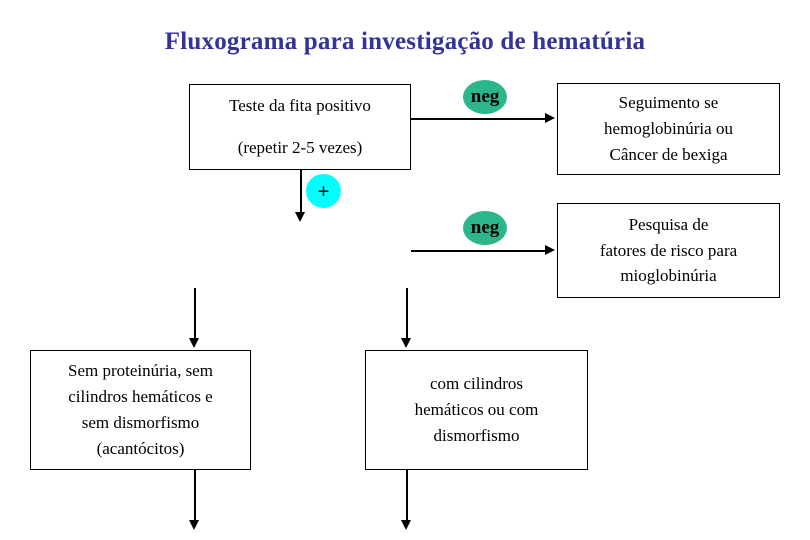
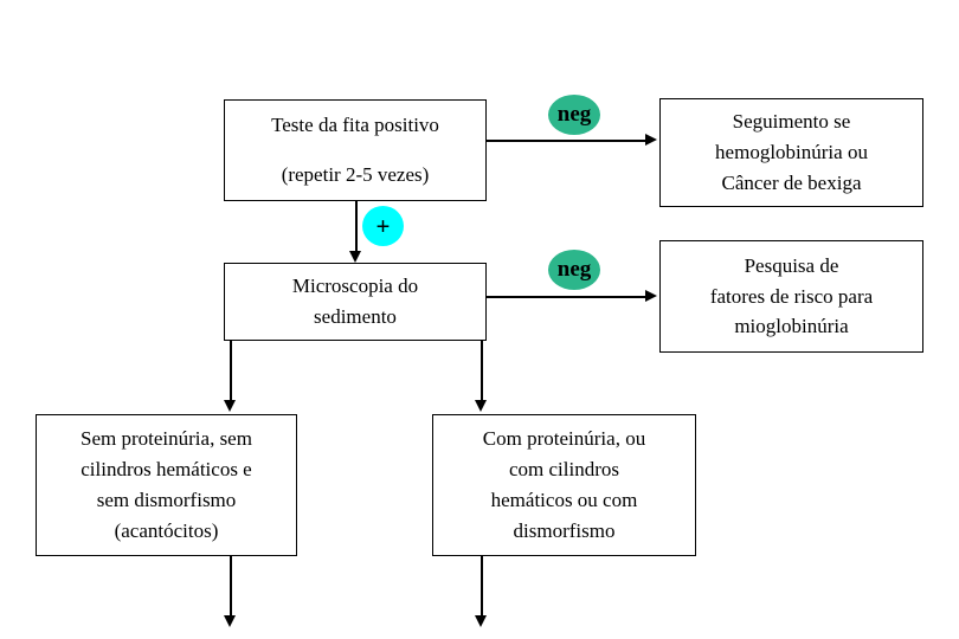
- Fluxograma para investigação de hematúria
  Teste da fita positivo
  (repetir 2-5 vezes)
+ Microscopia do
+ sedimento
  Seguimento se
  hemoglobinúria ou
  Câncer de bexiga
  Pesquisa de
  fatores de risco para
  mioglobinúria
  Sem proteinúria, sem
  cilindros hemáticos e
  sem dismorfismo
  (acantócitos)
+ Com proteinúria, ou
  com cilindros
  hemáticos ou com
  dismorfismo
  neg
  neg
  +
